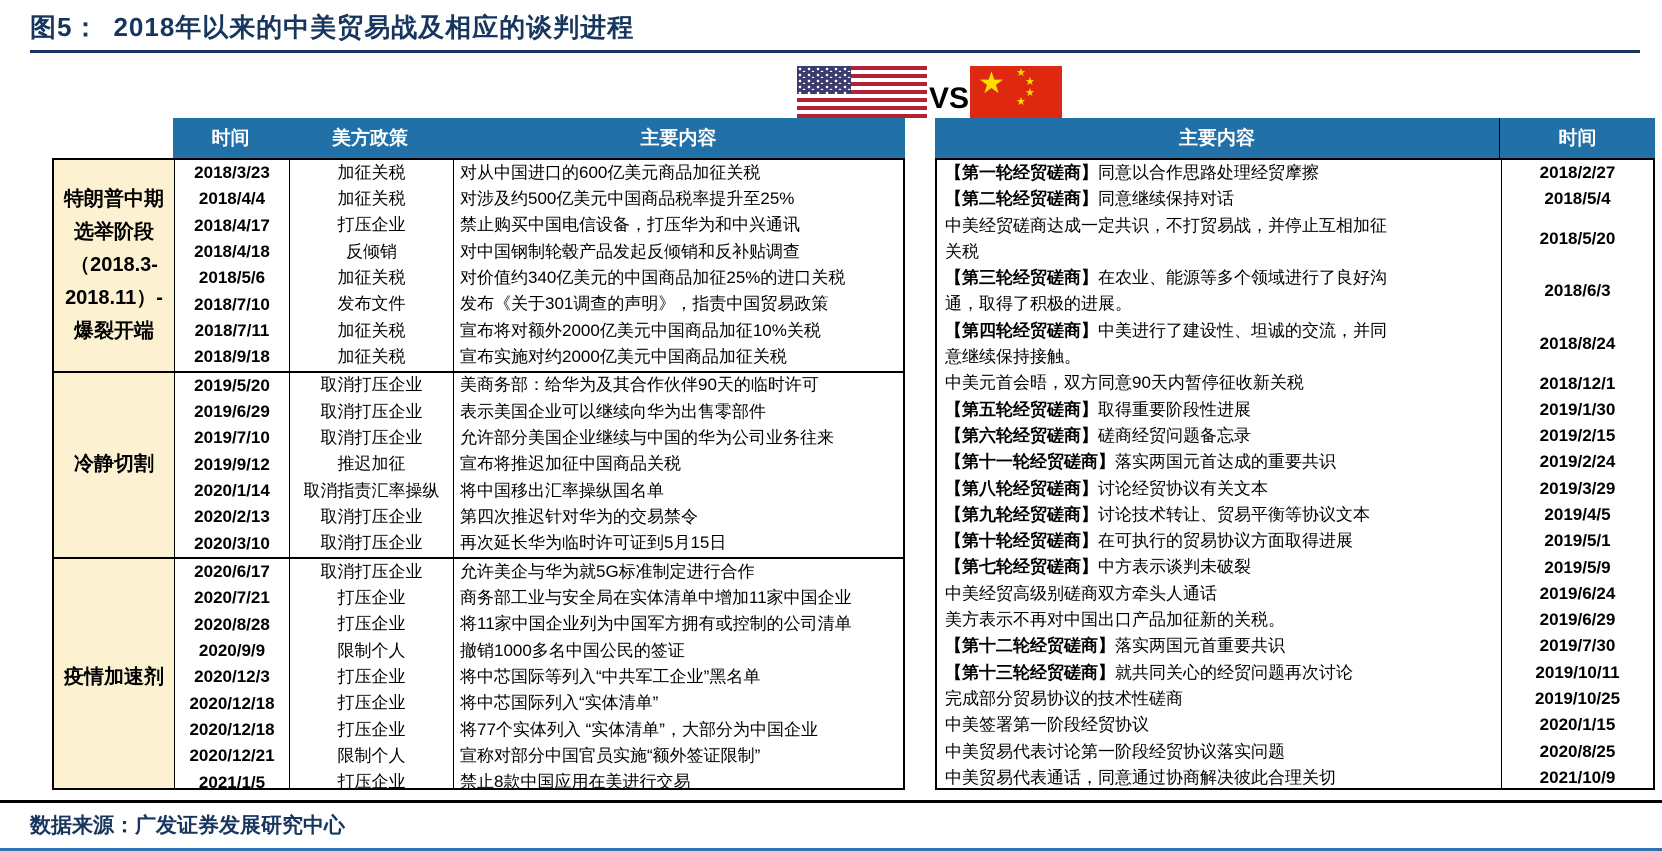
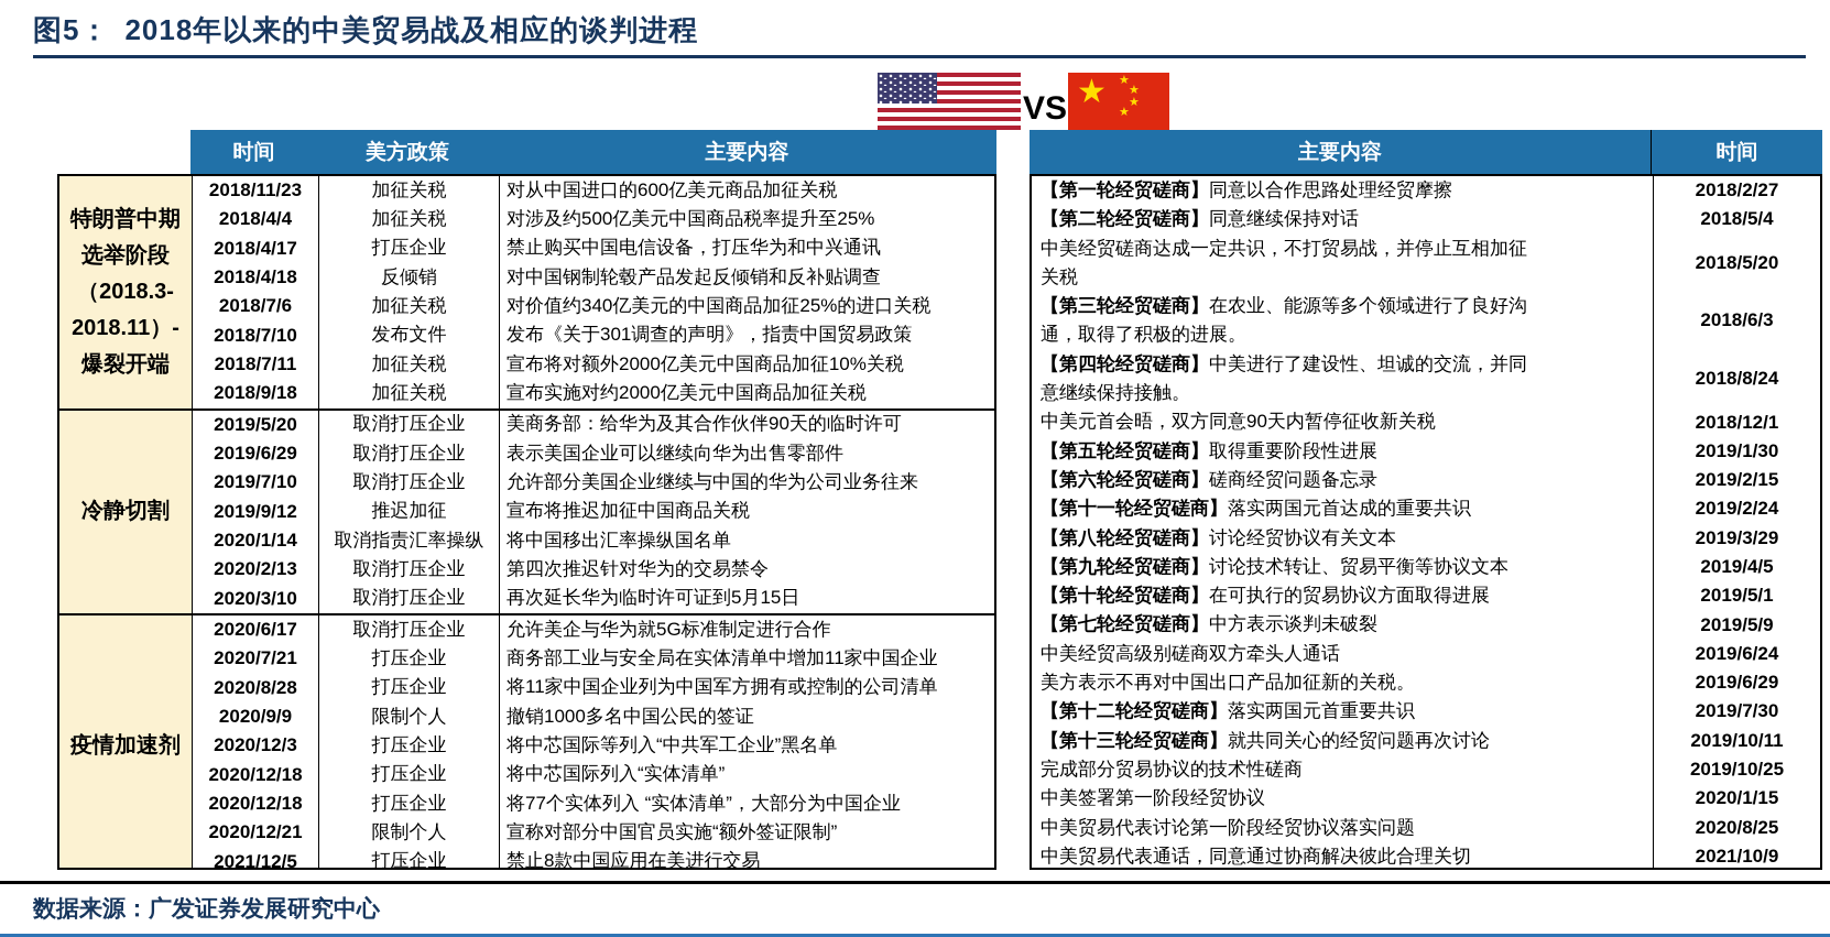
  图5： 2018年以来的中美贸易战及相应的谈判进程
  VS
  时间
  美方政策
  主要内容
  特朗普中期
  选举阶段
  （2018.3-
  2018.11）-
  爆裂开端
- 2018/3/23
+ 2018/11/23
  加征关税
  对从中国进口的600亿美元商品加征关税
  2018/4/4
  加征关税
  对涉及约500亿美元中国商品税率提升至25%
  2018/4/17
  打压企业
  禁止购买中国电信设备，打压华为和中兴通讯
  2018/4/18
  反倾销
  对中国钢制轮毂产品发起反倾销和反补贴调查
- 2018/5/6
+ 2018/7/6
  加征关税
  对价值约340亿美元的中国商品加征25%的进口关税
  2018/7/10
  发布文件
  发布《关于301调查的声明》，指责中国贸易政策
  2018/7/11
  加征关税
  宣布将对额外2000亿美元中国商品加征10%关税
  2018/9/18
  加征关税
  宣布实施对约2000亿美元中国商品加征关税
  冷静切割
  2019/5/20
  取消打压企业
  美商务部：给华为及其合作伙伴90天的临时许可
  2019/6/29
  取消打压企业
  表示美国企业可以继续向华为出售零部件
  2019/7/10
  取消打压企业
  允许部分美国企业继续与中国的华为公司业务往来
  2019/9/12
  推迟加征
  宣布将推迟加征中国商品关税
  2020/1/14
  取消指责汇率操纵
  将中国移出汇率操纵国名单
  2020/2/13
  取消打压企业
  第四次推迟针对华为的交易禁令
  2020/3/10
  取消打压企业
  再次延长华为临时许可证到5月15日
  疫情加速剂
  2020/6/17
  取消打压企业
  允许美企与华为就5G标准制定进行合作
  2020/7/21
  打压企业
  商务部工业与安全局在实体清单中增加11家中国企业
  2020/8/28
  打压企业
  将11家中国企业列为中国军方拥有或控制的公司清单
  2020/9/9
  限制个人
  撤销1000多名中国公民的签证
  2020/12/3
  打压企业
  将中芯国际等列入“中共军工企业”黑名单
  2020/12/18
  打压企业
  将中芯国际列入“实体清单”
  2020/12/18
  打压企业
  将77个实体列入 “实体清单”，大部分为中国企业
  2020/12/21
  限制个人
  宣称对部分中国官员实施“额外签证限制”
- 2021/1/5
+ 2021/12/5
  打压企业
  禁止8款中国应用在美进行交易
  主要内容
  时间
  【第一轮经贸磋商】同意以合作思路处理经贸摩擦
  2018/2/27
  【第二轮经贸磋商】同意继续保持对话
  2018/5/4
  中美经贸磋商达成一定共识，不打贸易战，并停止互相加征
  关税
  2018/5/20
  【第三轮经贸磋商】在农业、能源等多个领域进行了良好沟
  通，取得了积极的进展。
  2018/6/3
  【第四轮经贸磋商】中美进行了建设性、坦诚的交流，并同
  意继续保持接触。
  2018/8/24
  中美元首会晤，双方同意90天内暂停征收新关税
  2018/12/1
  【第五轮经贸磋商】取得重要阶段性进展
  2019/1/30
  【第六轮经贸磋商】磋商经贸问题备忘录
  2019/2/15
  【第十一轮经贸磋商】落实两国元首达成的重要共识
  2019/2/24
  【第八轮经贸磋商】讨论经贸协议有关文本
  2019/3/29
  【第九轮经贸磋商】讨论技术转让、贸易平衡等协议文本
  2019/4/5
  【第十轮经贸磋商】在可执行的贸易协议方面取得进展
  2019/5/1
  【第七轮经贸磋商】中方表示谈判未破裂
  2019/5/9
  中美经贸高级别磋商双方牵头人通话
  2019/6/24
  美方表示不再对中国出口产品加征新的关税。
  2019/6/29
  【第十二轮经贸磋商】落实两国元首重要共识
  2019/7/30
  【第十三轮经贸磋商】就共同关心的经贸问题再次讨论
  2019/10/11
  完成部分贸易协议的技术性磋商
  2019/10/25
  中美签署第一阶段经贸协议
  2020/1/15
  中美贸易代表讨论第一阶段经贸协议落实问题
  2020/8/25
  中美贸易代表通话，同意通过协商解决彼此合理关切
  2021/10/9
  数据来源：广发证券发展研究中心
